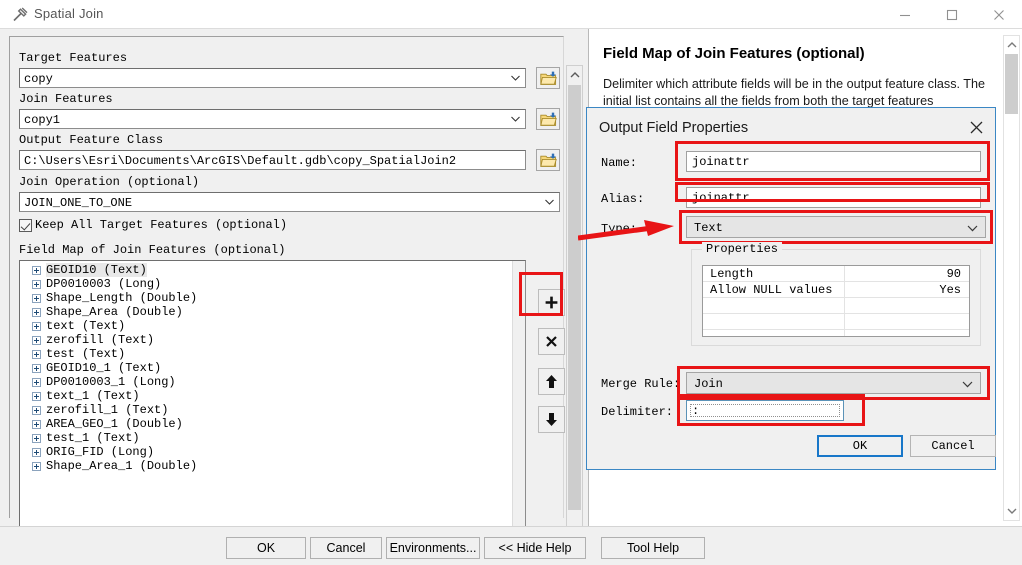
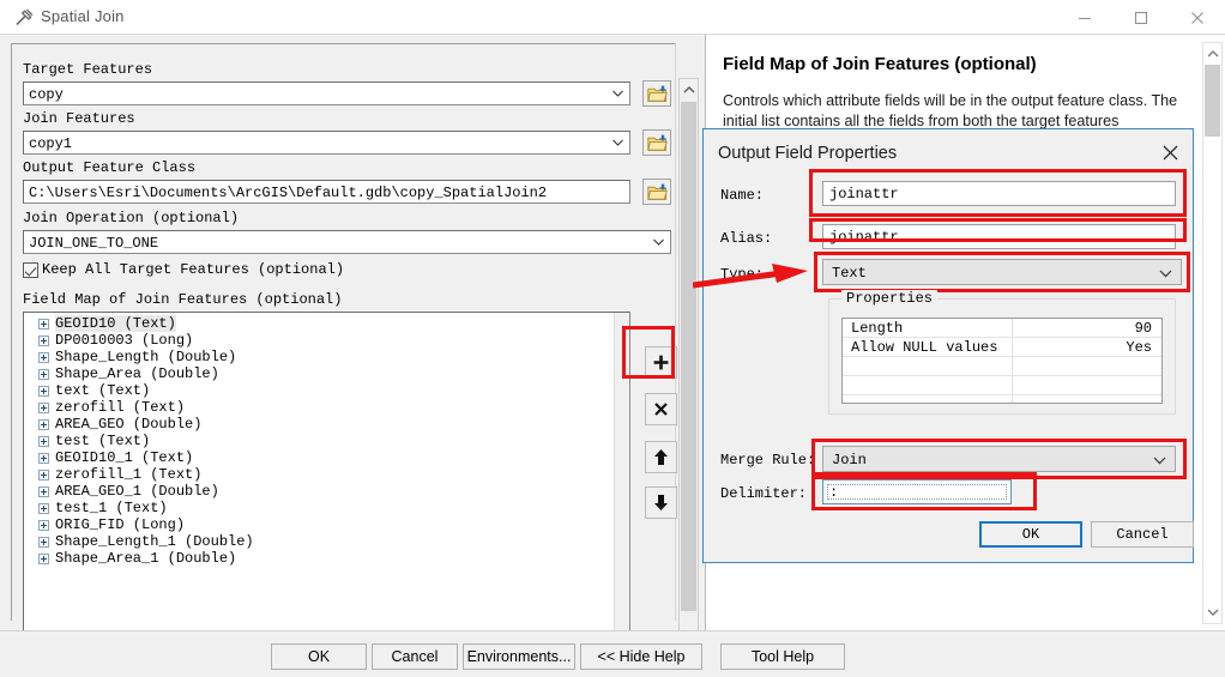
  Spatial Join
  Target Features
  copy
  Join Features
  copy1
  Output Feature Class
  C:\Users\Esri\Documents\ArcGIS\Default.gdb\copy_SpatialJoin2
  Join Operation (optional)
  JOIN_ONE_TO_ONE
  Keep All Target Features (optional)
  Field Map of Join Features (optional)
  GEOID10 (Text)
  DP0010003 (Long)
  Shape_Length (Double)
  Shape_Area (Double)
  text (Text)
  zerofill (Text)
+ AREA_GEO (Double)
  test (Text)
  GEOID10_1 (Text)
- DP0010003_1 (Long)
- text_1 (Text)
  zerofill_1 (Text)
  AREA_GEO_1 (Double)
  test_1 (Text)
  ORIG_FID (Long)
+ Shape_Length_1 (Double)
  Shape_Area_1 (Double)
  Field Map of Join Features (optional)
- Delimiter which attribute fields will be in the output feature class. The initial list contains all the fields from both the target features
+ Controls which attribute fields will be in the output feature class. The initial list contains all the fields from both the target features
  Output Field Properties
  Name:
  joinattr
  Alias:
  joinattr
  Text
  Properties
  Length
  90
  Allow NULL values
  Yes
  Merge Rule:
  Join
  Delimiter:
  :
  OK
  Cancel
  OK
  Cancel
  Environments...
  << Hide Help
  Tool Help
